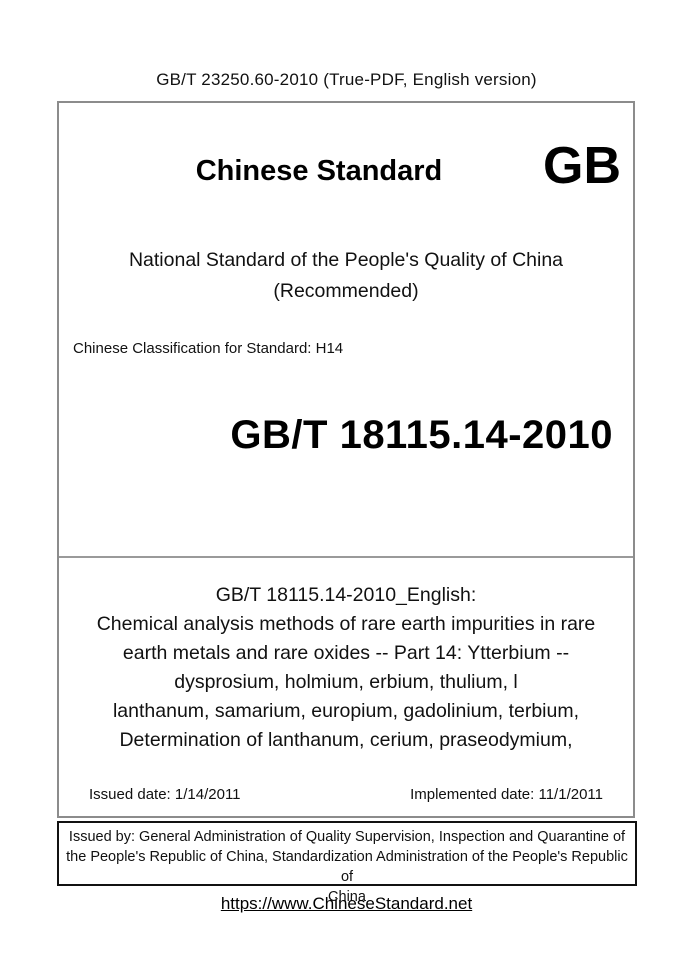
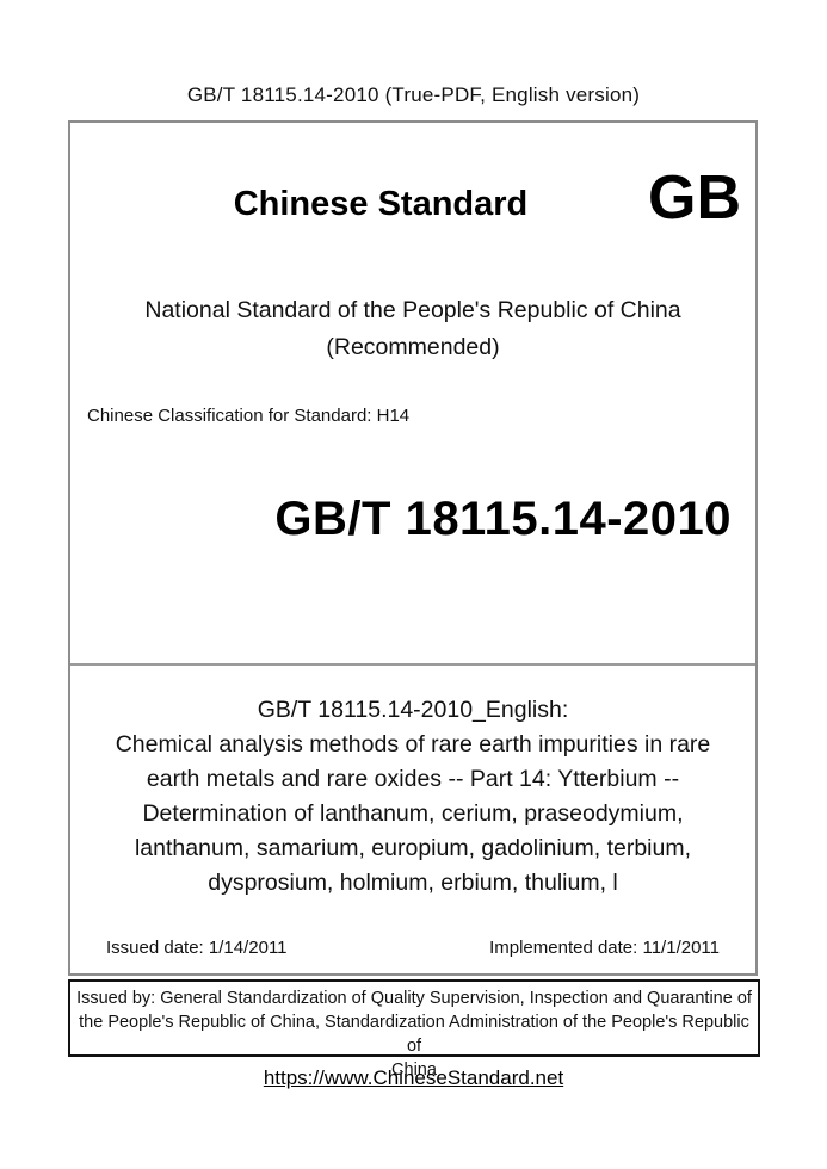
- GB/T 23250.60-2010 (True-PDF, English version)
+ GB/T 18115.14-2010 (True-PDF, English version)
  Chinese Standard
  GB
- National Standard of the People's Quality of China
+ National Standard of the People's Republic of China
  (Recommended)
  Chinese Classification for Standard: H14
  GB/T 18115.14-2010
  GB/T 18115.14-2010_English:
  Chemical analysis methods of rare earth impurities in rare
  earth metals and rare oxides -- Part 14: Ytterbium --
- dysprosium, holmium, erbium, thulium, l
+ Determination of lanthanum, cerium, praseodymium,
  lanthanum, samarium, europium, gadolinium, terbium,
- Determination of lanthanum, cerium, praseodymium,
+ dysprosium, holmium, erbium, thulium, l
  Issued date: 1/14/2011
  Implemented date: 11/1/2011
- Issued by: General Administration of Quality Supervision, Inspection and Quarantine of
+ Issued by: General Standardization of Quality Supervision, Inspection and Quarantine of
  the People's Republic of China, Standardization Administration of the People's Republic of
  China
  https://www.ChineseStandard.net
